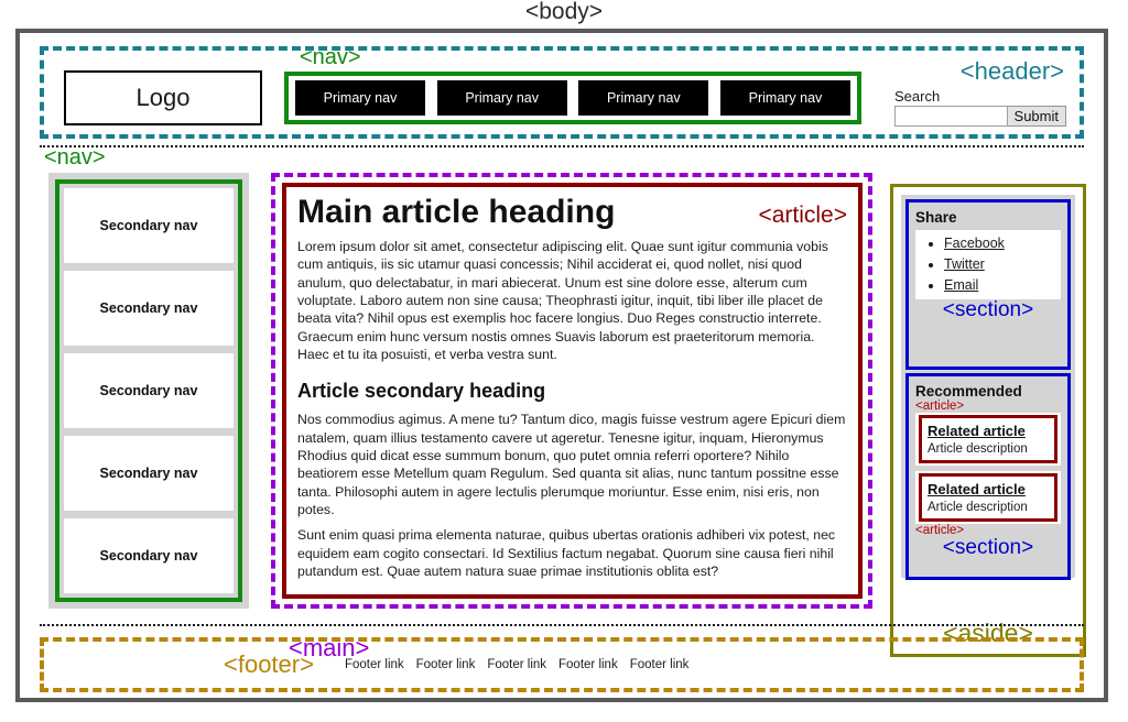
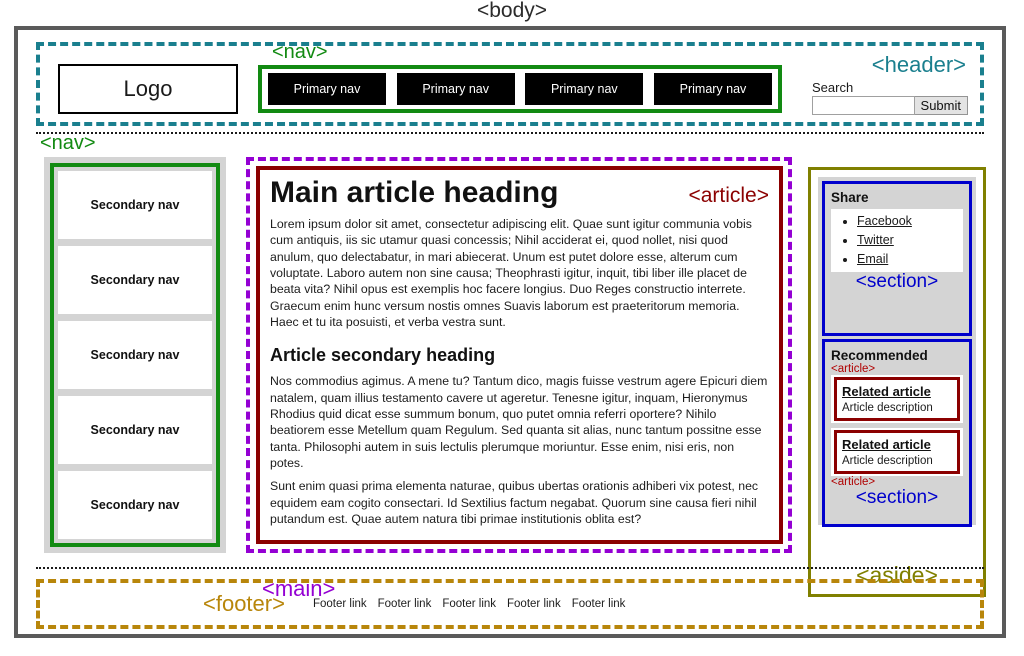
  <body>
  <header>
  Logo
  <nav>
  Primary nav
  Primary nav
  Primary nav
  Primary nav
  Search
  Submit
  <nav>
  Secondary nav
  Secondary nav
  Secondary nav
  Secondary nav
  Secondary nav
  Main article heading
  <article>
- Lorem ipsum dolor sit amet, consectetur adipiscing elit. Quae sunt igitur communia vobis cum antiquis, iis sic utamur quasi concessis; Nihil acciderat ei, quod nollet, nisi quod anulum, quo delectabatur, in mari abiecerat. Unum est sine dolore esse, alterum cum voluptate. Laboro autem non sine causa; Theophrasti igitur, inquit, tibi liber ille placet de beata vita? Nihil opus est exemplis hoc facere longius. Duo Reges constructio interrete. Graecum enim hunc versum nostis omnes Suavis laborum est praeteritorum memoria. Haec et tu ita posuisti, et verba vestra sunt.
+ Lorem ipsum dolor sit amet, consectetur adipiscing elit. Quae sunt igitur communia vobis cum antiquis, iis sic utamur quasi concessis; Nihil acciderat ei, quod nollet, nisi quod anulum, quo delectabatur, in mari abiecerat. Unum est putet dolore esse, alterum cum voluptate. Laboro autem non sine causa; Theophrasti igitur, inquit, tibi liber ille placet de beata vita? Nihil opus est exemplis hoc facere longius. Duo Reges constructio interrete. Graecum enim hunc versum nostis omnes Suavis laborum est praeteritorum memoria. Haec et tu ita posuisti, et verba vestra sunt.
  Article secondary heading
- Nos commodius agimus. A mene tu? Tantum dico, magis fuisse vestrum agere Epicuri diem natalem, quam illius testamento cavere ut ageretur. Tenesne igitur, inquam, Hieronymus Rhodius quid dicat esse summum bonum, quo putet omnia referri oportere? Nihilo beatiorem esse Metellum quam Regulum. Sed quanta sit alias, nunc tantum possitne esse tanta. Philosophi autem in agere lectulis plerumque moriuntur. Esse enim, nisi eris, non potes.
+ Nos commodius agimus. A mene tu? Tantum dico, magis fuisse vestrum agere Epicuri diem natalem, quam illius testamento cavere ut ageretur. Tenesne igitur, inquam, Hieronymus Rhodius quid dicat esse summum bonum, quo putet omnia referri oportere? Nihilo beatiorem esse Metellum quam Regulum. Sed quanta sit alias, nunc tantum possitne esse tanta. Philosophi autem in suis lectulis plerumque moriuntur. Esse enim, nisi eris, non potes.
- Sunt enim quasi prima elementa naturae, quibus ubertas orationis adhiberi vix potest, nec equidem eam cogito consectari. Id Sextilius factum negabat. Quorum sine causa fieri nihil putandum est. Quae autem natura suae primae institutionis oblita est?
+ Sunt enim quasi prima elementa naturae, quibus ubertas orationis adhiberi vix potest, nec equidem eam cogito consectari. Id Sextilius factum negabat. Quorum sine causa fieri nihil putandum est. Quae autem natura tibi primae institutionis oblita est?
  <main>
  Share
  Facebook
  Twitter
  Email
  <section>
  Recommended
  <article>
  Related article
  Article description
  Related article
  Article description
  <article>
  <section>
  <aside>
  <footer>
  Footer link
  Footer link
  Footer link
  Footer link
  Footer link
